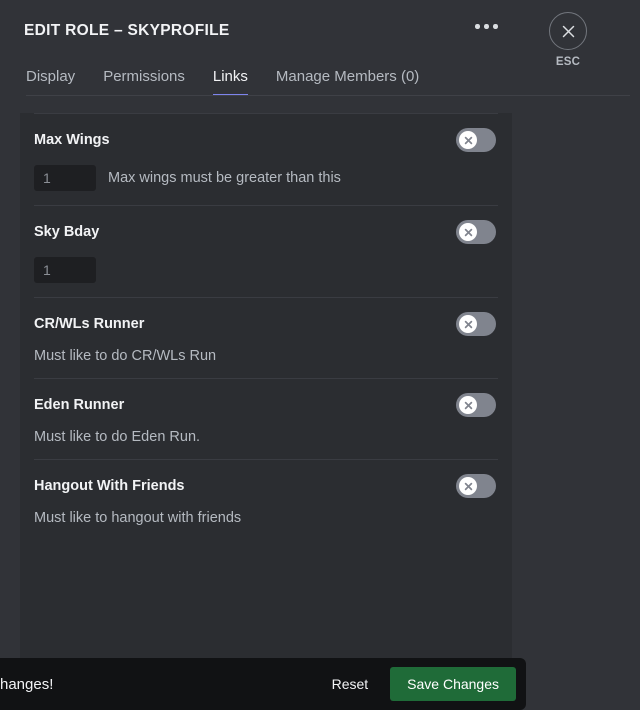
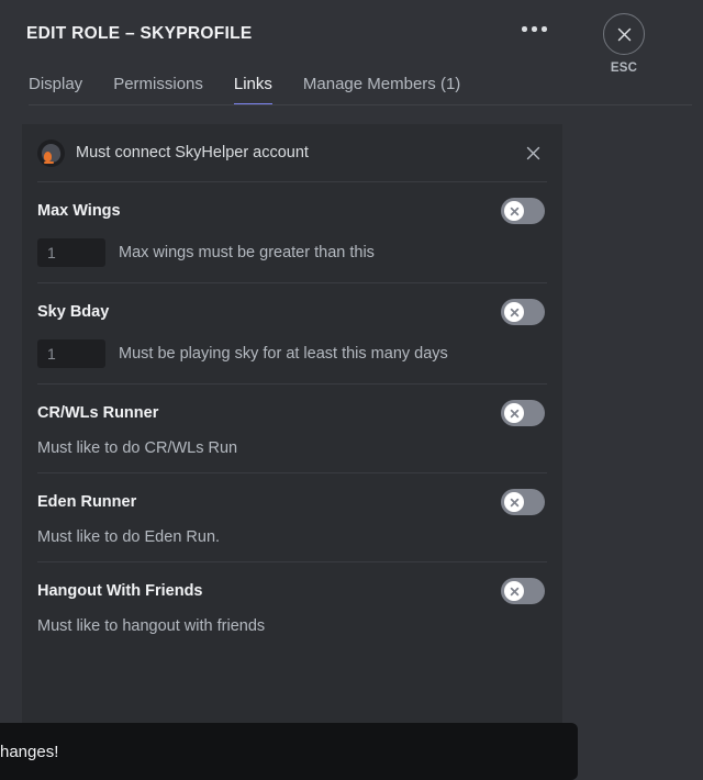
  EDIT ROLE – SKYPROFILE
  ESC
  Display
  Permissions
  Links
- Manage Members (0)
+ Manage Members (1)
+ Must connect SkyHelper account
  Max Wings
  1
  Max wings must be greater than this
  Sky Bday
  1
+ Must be playing sky for at least this many days
  CR/WLs Runner
  Must like to do CR/WLs Run
  Eden Runner
  Must like to do Eden Run.
  Hangout With Friends
  Must like to hangout with friends
  hanges!
- Reset
- Save Changes
